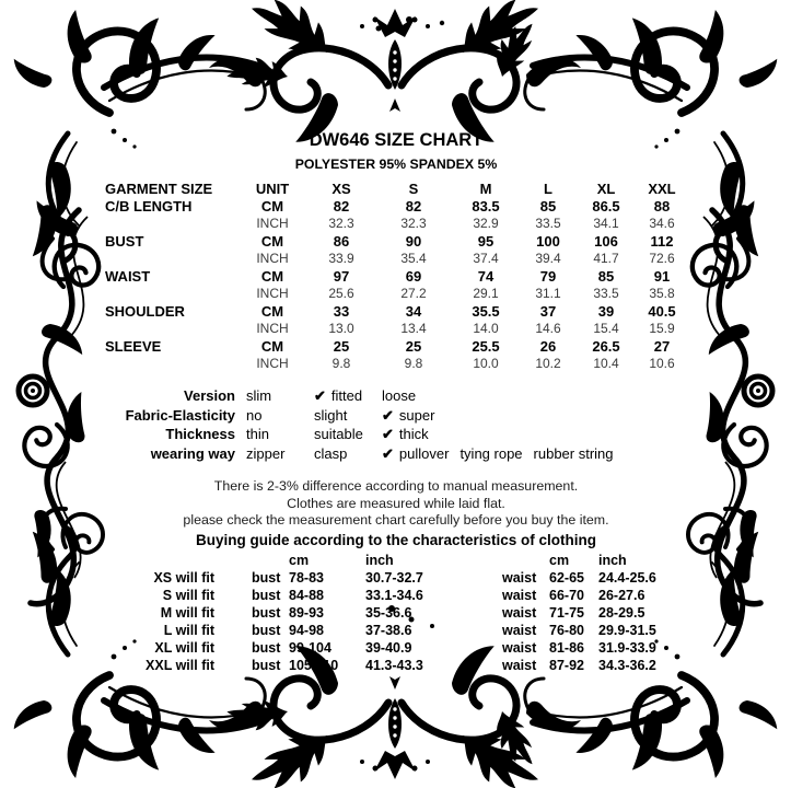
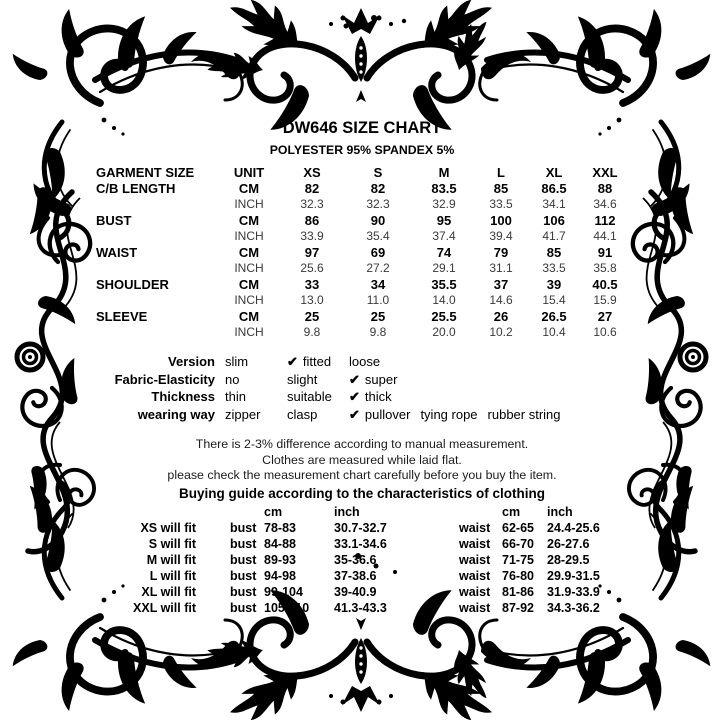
  DW646 SIZE CHART
  POLYESTER 95% SPANDEX 5%
  GARMENT SIZE	UNIT	XS	S	M	L	XL	XXL
  C/B LENGTH	CM	82	82	83.5	85	86.5	88
  	INCH	32.3	32.3	32.9	33.5	34.1	34.6
  BUST	CM	86	90	95	100	106	112
- 	INCH	33.9	35.4	37.4	39.4	41.7	72.6
+ 	INCH	33.9	35.4	37.4	39.4	41.7	44.1
  WAIST	CM	97	69	74	79	85	91
  	INCH	25.6	27.2	29.1	31.1	33.5	35.8
  SHOULDER	CM	33	34	35.5	37	39	40.5
- 	INCH	13.0	13.4	14.0	14.6	15.4	15.9
+ 	INCH	13.0	11.0	14.0	14.6	15.4	15.9
  SLEEVE	CM	25	25	25.5	26	26.5	27
- 	INCH	9.8	9.8	10.0	10.2	10.4	10.6
+ 	INCH	9.8	9.8	20.0	10.2	10.4	10.6
  Version
  slim
  ✔ fitted
  loose
  Fabric-Elasticity
  no
  slight
  ✔ super
  Thickness
  thin
  suitable
  ✔ thick
  wearing way
  zipper
  clasp
  ✔ pullover
  tying rope
  rubber string
  There is 2-3% difference according to manual measurement.
  Clothes are measured while laid flat.
  please check the measurement chart carefully before you buy the item.
  Buying guide according to the characteristics of clothing
  		cm	inch		cm	inch
  XS will fit	bust	78-83	30.7-32.7	waist	62-65	24.4-25.6
  S will fit	bust	84-88	33.1-34.6	waist	66-70	26-27.6
  M will fit	bust	89-93	35-36.6	waist	71-75	28-29.5
  L will fit	bust	94-98	37-38.6	waist	76-80	29.9-31.5
  XL will fit	bust	99-104	39-40.9	waist	81-86	31.9-33.9
  XXL will fit	bust	105-110	41.3-43.3	waist	87-92	34.3-36.2
